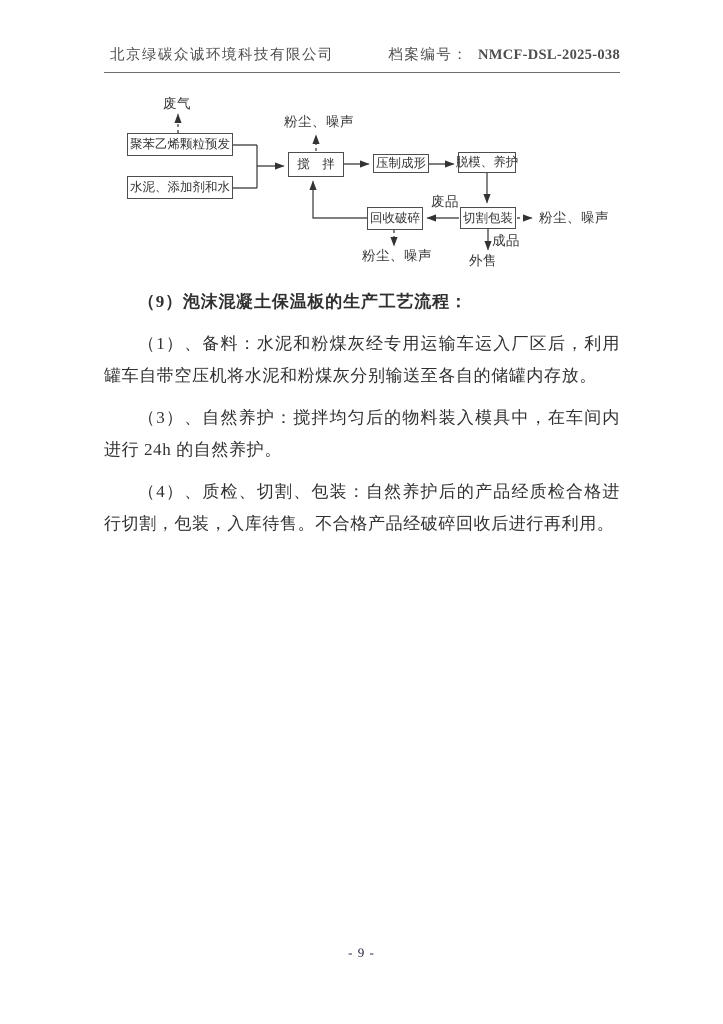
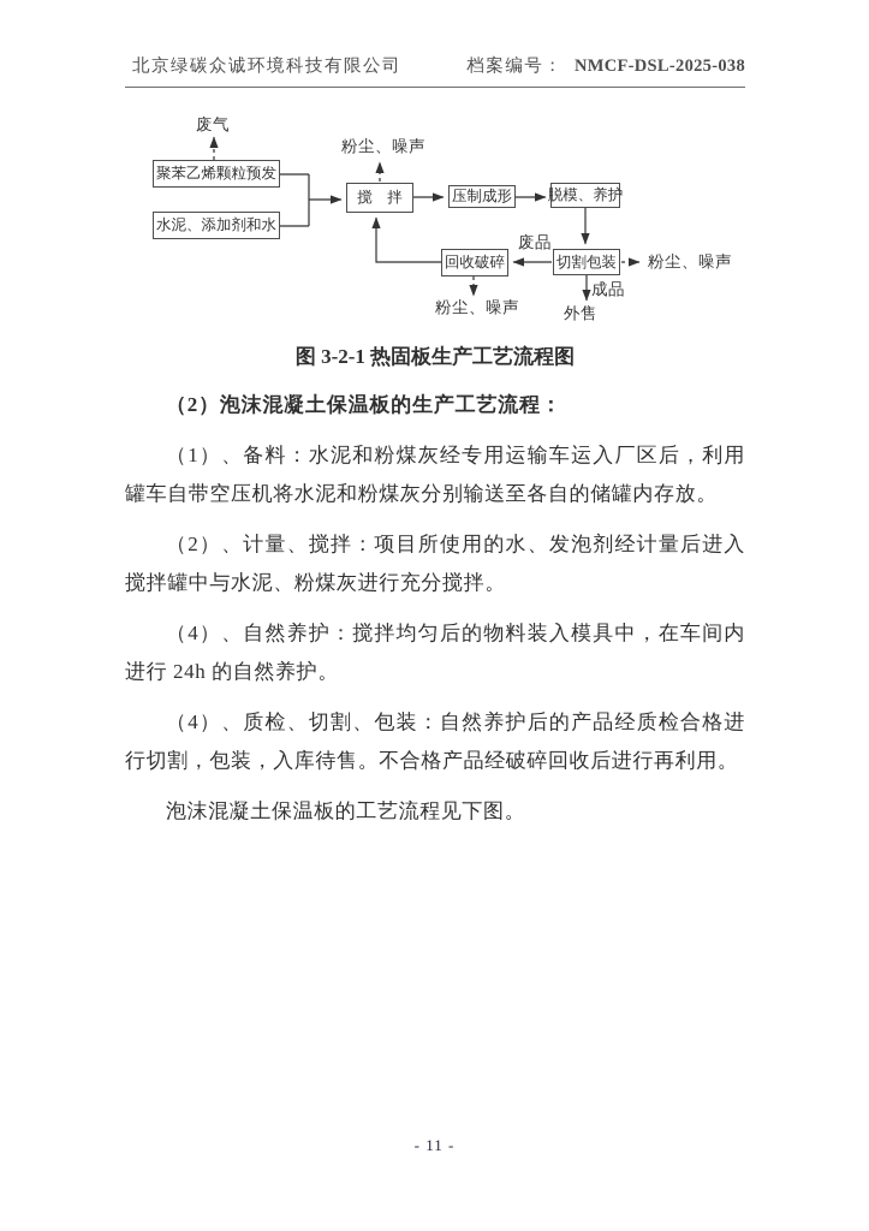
  北京绿碳众诚环境科技有限公司
  档案编号： NMCF-DSL-2025-038
  聚苯乙烯颗粒预发
  水泥、添加剂和水
  搅 拌
  压制成形
  脱模、养护
  切割包装
  回收破碎
  废气
  粉尘、噪声
  废品
  粉尘、噪声
  粉尘、噪声
  成品
  外售
+ 图 3-2-1 热固板生产工艺流程图
- （9）泡沫混凝土保温板的生产工艺流程：
+ （2）泡沫混凝土保温板的生产工艺流程：
  （1）、备料：水泥和粉煤灰经专用运输车运入厂区后，利用罐车自带空压机将水泥和粉煤灰分别输送至各自的储罐内存放。
+ （2）、计量、搅拌：项目所使用的水、发泡剂经计量后进入搅拌罐中与水泥、粉煤灰进行充分搅拌。
- （3）、自然养护：搅拌均匀后的物料装入模具中，在车间内进行 24h 的自然养护。
+ （4）、自然养护：搅拌均匀后的物料装入模具中，在车间内进行 24h 的自然养护。
  （4）、质检、切割、包装：自然养护后的产品经质检合格进行切割，包装，入库待售。不合格产品经破碎回收后进行再利用。
+ 泡沫混凝土保温板的工艺流程见下图。
- - 9 -
+ - 11 -
